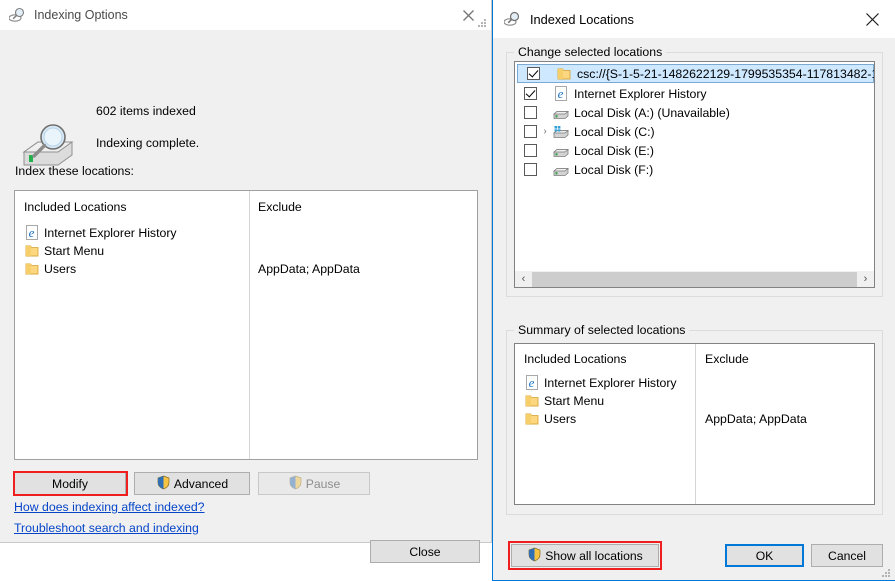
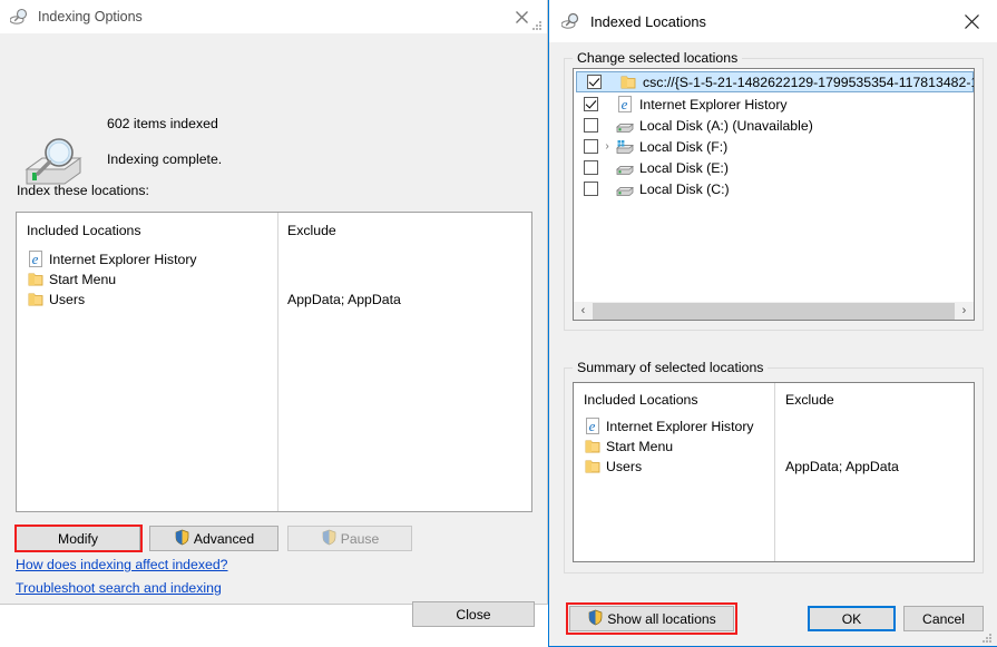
  Indexing Options
  602 items indexed
  Indexing complete.
  Index these locations:
  Included Locations
  Exclude
  e
  Internet Explorer History
  Start Menu
  Users
  AppData; AppData
  Modify
  Advanced
  Pause
  How does indexing affect indexed?
  Troubleshoot search and indexing
  Close
  Indexed Locations
  Change selected locations
  csc://{S-1-5-21-1482622129-1799535354-117813482-
  e
  Internet Explorer History
  Local Disk (A:) (Unavailable)
  ›
- Local Disk (C:)
+ Local Disk (F:)
  Local Disk (E:)
- Local Disk (F:)
+ Local Disk (C:)
  ‹
  ›
  Summary of selected locations
  Included Locations
  Exclude
  e
  Internet Explorer History
  Start Menu
  Users
  AppData; AppData
  Show all locations
  OK
  Cancel
